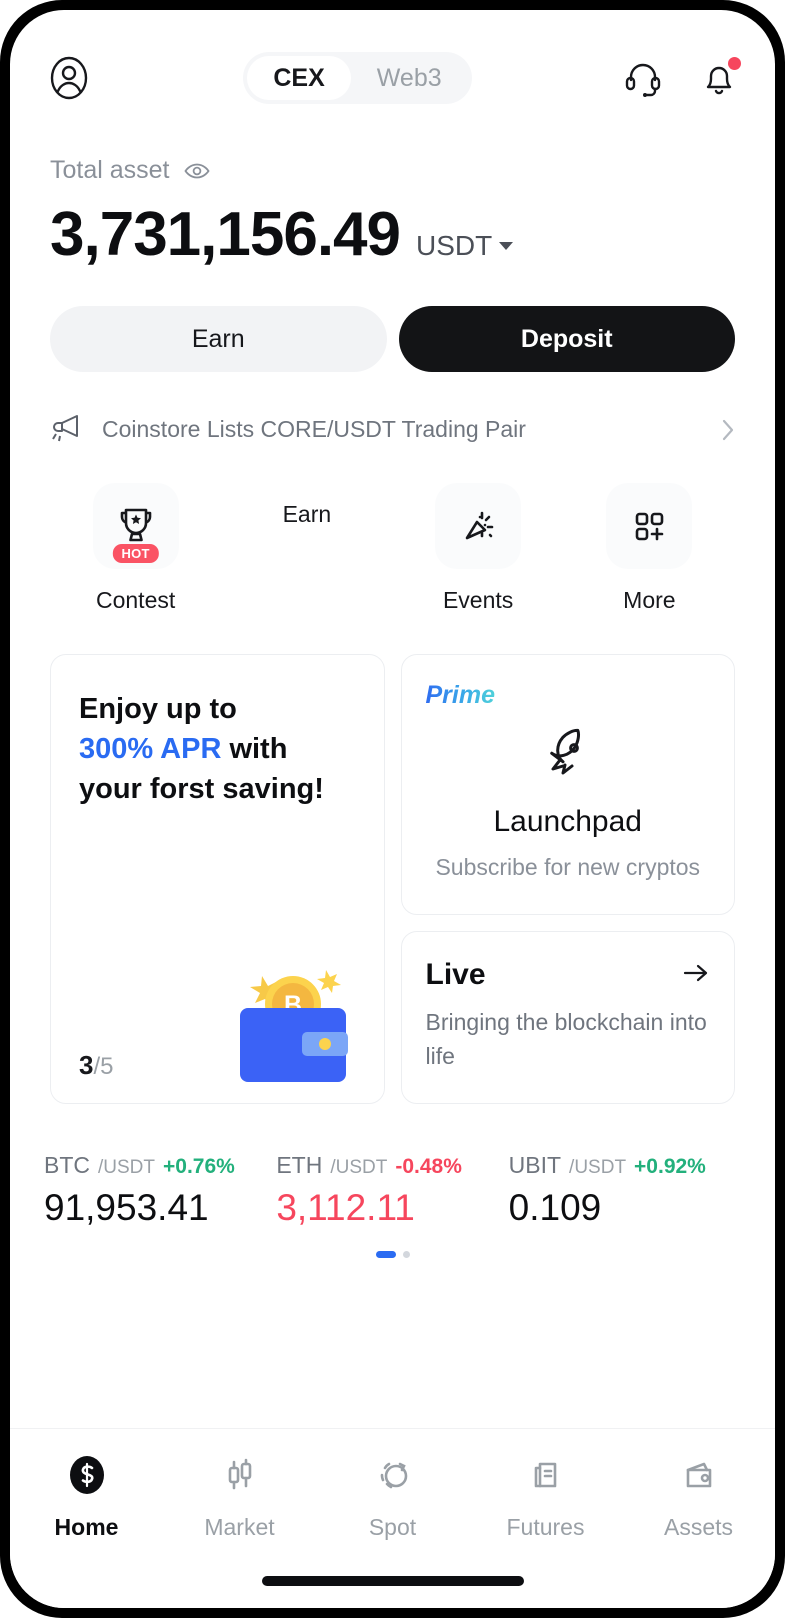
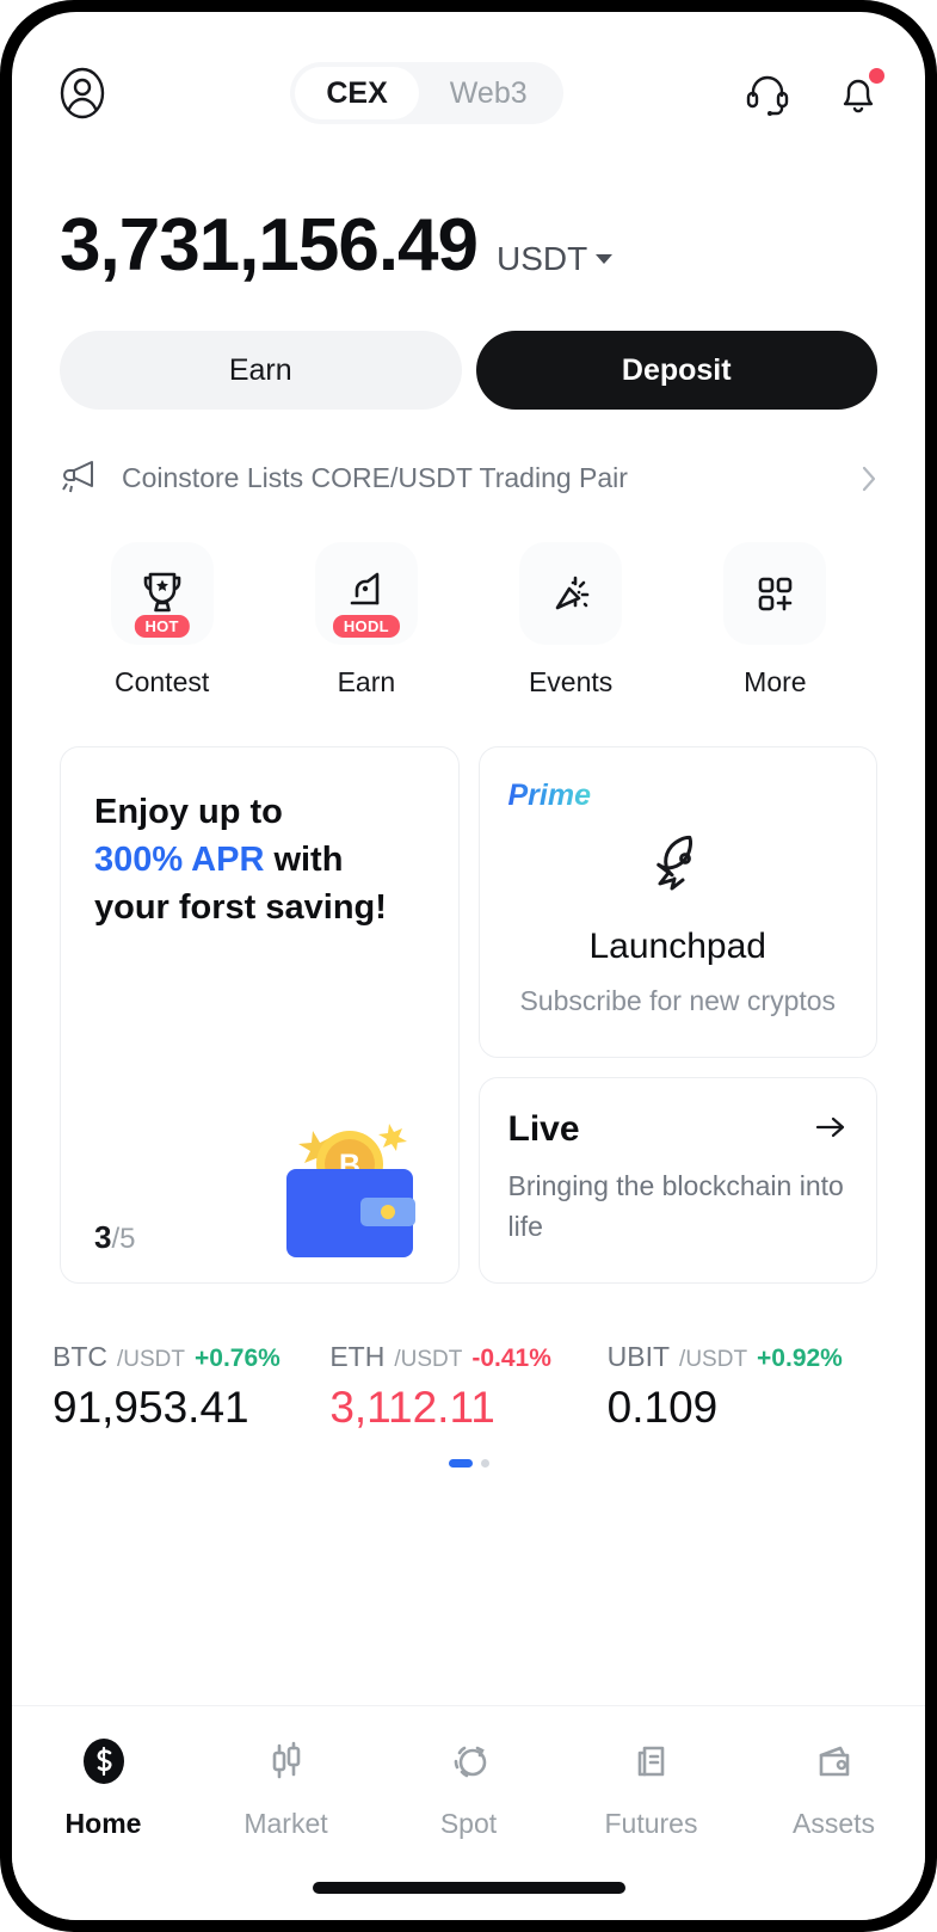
  CEX
  Web3
- Total asset
  3,731,156.49
  USDT
  Earn
  Deposit
  Coinstore Lists CORE/USDT Trading Pair
  HOT
  Contest
+ HODL
  Earn
  Events
  More
  Enjoy up to
  300% APR with
  your forst saving!
  3/5
  B
  Prime
  Launchpad
  Subscribe for new cryptos
  Live
  Bringing the blockchain into life
  BTC
  /USDT
  +0.76%
  91,953.41
  ETH
  /USDT
- -0.48%
+ -0.41%
  3,112.11
  UBIT
  /USDT
  +0.92%
  0.109
  Home
  Market
  Spot
  Futures
  Assets
